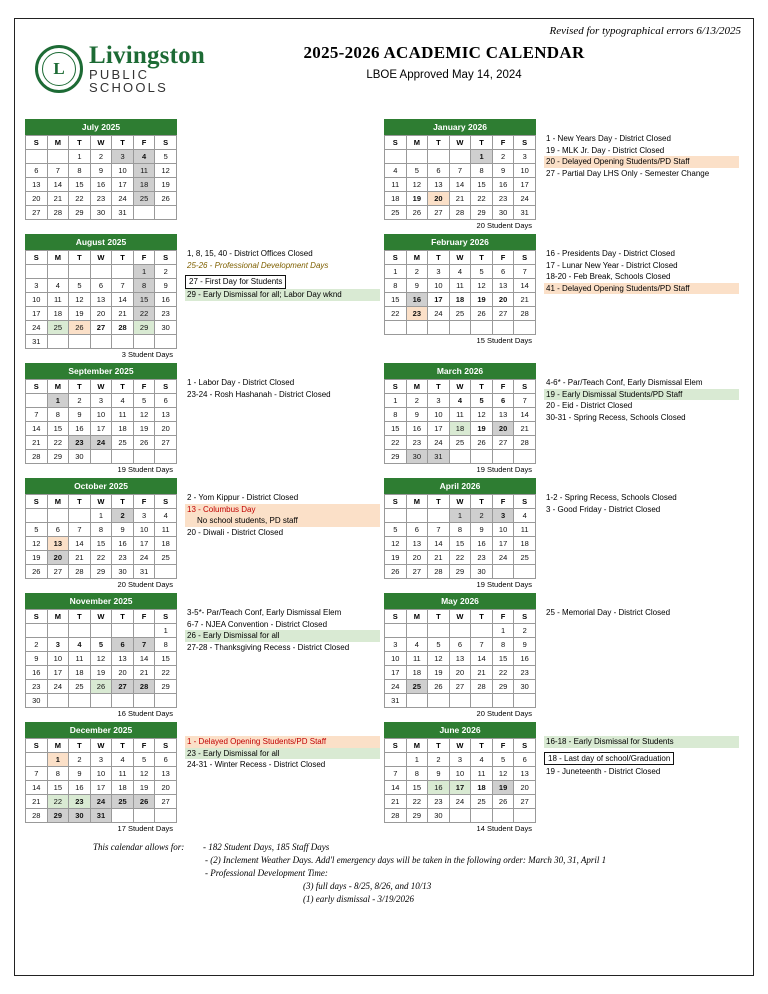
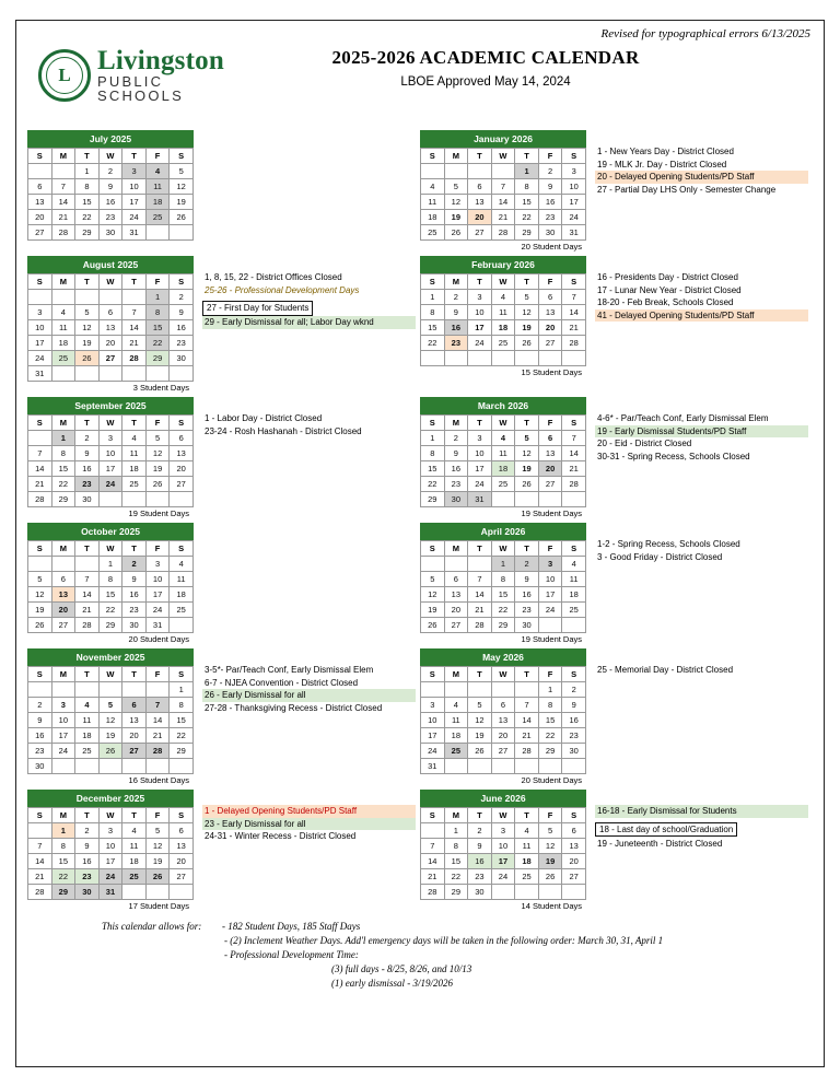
  Revised for typographical errors 6/13/2025
  L
  Livingston
  PUBLIC SCHOOLS
  2025-2026 ACADEMIC CALENDAR
  LBOE Approved May 14, 2024
  July 2025
  S	M	T	W	T	F	S
  		1	2	3	4	5
  6	7	8	9	10	11	12
  13	14	15	16	17	18	19
  20	21	22	23	24	25	26
  27	28	29	30	31
  January 2026
  S	M	T	W	T	F	S
  				1	2	3
  4	5	6	7	8	9	10
  11	12	13	14	15	16	17
  18	19	20	21	22	23	24
  25	26	27	28	29	30	31
  20 Student Days
  1 - New Years Day - District Closed
  19 - MLK Jr. Day - District Closed
  20 - Delayed Opening Students/PD Staff
  27 - Partial Day LHS Only - Semester Change
  August 2025
  S	M	T	W	T	F	S
  					1	2
  3	4	5	6	7	8	9
  10	11	12	13	14	15	16
  17	18	19	20	21	22	23
  24	25	26	27	28	29	30
  31
  3 Student Days
- 1, 8, 15, 40 - District Offices Closed
+ 1, 8, 15, 22 - District Offices Closed
  25-26 - Professional Development Days
  27 - First Day for Students
  29 - Early Dismissal for all; Labor Day wknd
  February 2026
  S	M	T	W	T	F	S
  1	2	3	4	5	6	7
  8	9	10	11	12	13	14
  15	16	17	18	19	20	21
  22	23	24	25	26	27	28
  15 Student Days
  16 - Presidents Day - District Closed
  17 - Lunar New Year - District Closed
  18-20 - Feb Break, Schools Closed
  41 - Delayed Opening Students/PD Staff
  September 2025
  S	M	T	W	T	F	S
  	1	2	3	4	5	6
  7	8	9	10	11	12	13
  14	15	16	17	18	19	20
  21	22	23	24	25	26	27
  28	29	30
  19 Student Days
  1 - Labor Day - District Closed
  23-24 - Rosh Hashanah - District Closed
  March 2026
  S	M	T	W	T	F	S
  1	2	3	4	5	6	7
  8	9	10	11	12	13	14
  15	16	17	18	19	20	21
  22	23	24	25	26	27	28
  29	30	31
  19 Student Days
  4-6* - Par/Teach Conf, Early Dismissal Elem
  19 - Early Dismissal Students/PD Staff
  20 - Eid - District Closed
  30-31 - Spring Recess, Schools Closed
  October 2025
  S	M	T	W	T	F	S
  			1	2	3	4
  5	6	7	8	9	10	11
  12	13	14	15	16	17	18
  19	20	21	22	23	24	25
  26	27	28	29	30	31
  20 Student Days
- 2 - Yom Kippur - District Closed
- 13 - Columbus Day
- No school students, PD staff
- 20 - Diwali - District Closed
  April 2026
  S	M	T	W	T	F	S
  			1	2	3	4
  5	6	7	8	9	10	11
  12	13	14	15	16	17	18
  19	20	21	22	23	24	25
  26	27	28	29	30
  19 Student Days
  1-2 - Spring Recess, Schools Closed
  3 - Good Friday - District Closed
  November 2025
  S	M	T	W	T	F	S
  						1
  2	3	4	5	6	7	8
  9	10	11	12	13	14	15
  16	17	18	19	20	21	22
  23	24	25	26	27	28	29
  30
  16 Student Days
  3-5*- Par/Teach Conf, Early Dismissal Elem
  6-7 - NJEA Convention - District Closed
  26 - Early Dismissal for all
  27-28 - Thanksgiving Recess - District Closed
  May 2026
  S	M	T	W	T	F	S
  					1	2
  3	4	5	6	7	8	9
  10	11	12	13	14	15	16
  17	18	19	20	21	22	23
  24	25	26	27	28	29	30
  31
  20 Student Days
  25 - Memorial Day - District Closed
  December 2025
  S	M	T	W	T	F	S
  	1	2	3	4	5	6
  7	8	9	10	11	12	13
  14	15	16	17	18	19	20
  21	22	23	24	25	26	27
  28	29	30	31
  17 Student Days
  1 - Delayed Opening Students/PD Staff
  23 - Early Dismissal for all
  24-31 - Winter Recess - District Closed
  June 2026
  S	M	T	W	T	F	S
  	1	2	3	4	5	6
  7	8	9	10	11	12	13
  14	15	16	17	18	19	20
  21	22	23	24	25	26	27
  28	29	30
  14 Student Days
  16-18 - Early Dismissal for Students
  18 - Last day of school/Graduation
  19 - Juneteenth - District Closed
  This calendar allows for: - 182 Student Days, 185 Staff Days
  - (2) Inclement Weather Days. Add'l emergency days will be taken in the following order: March 30, 31, April 1
  - Professional Development Time:
  (3) full days - 8/25, 8/26, and 10/13
  (1) early dismissal - 3/19/2026
